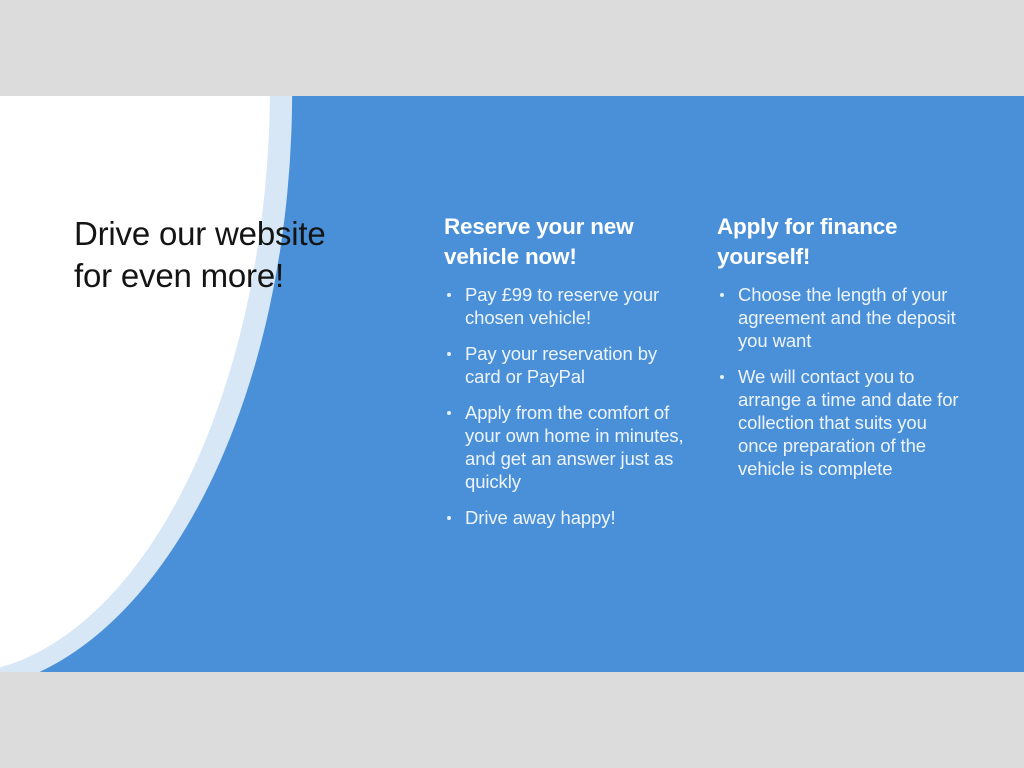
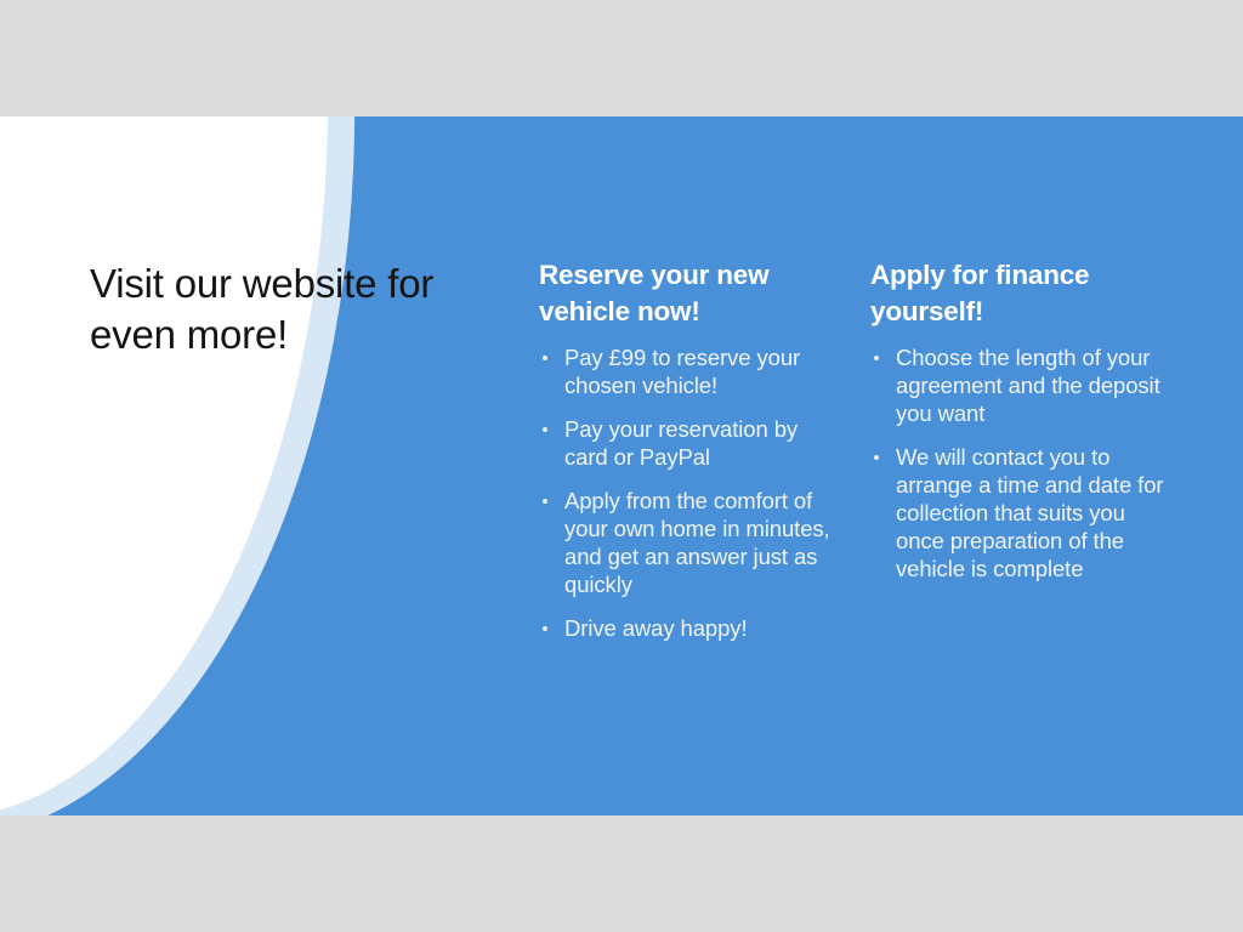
- Drive our website for even more!
+ Visit our website for even more!
  Reserve your new vehicle now!
  Pay £99 to reserve your chosen vehicle!
  Pay your reservation by card or PayPal
  Apply from the comfort of your own home in minutes, and get an answer just as quickly
  Drive away happy!
  Apply for finance yourself!
  Choose the length of your agreement and the deposit you want
  We will contact you to arrange a time and date for collection that suits you once preparation of the vehicle is complete
